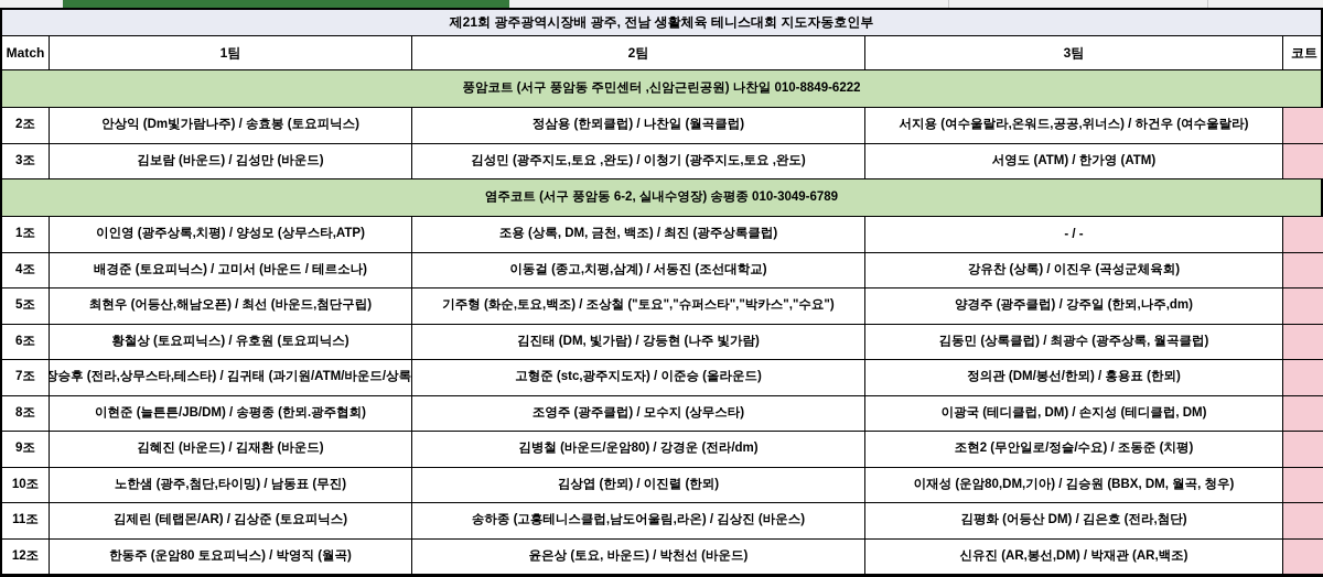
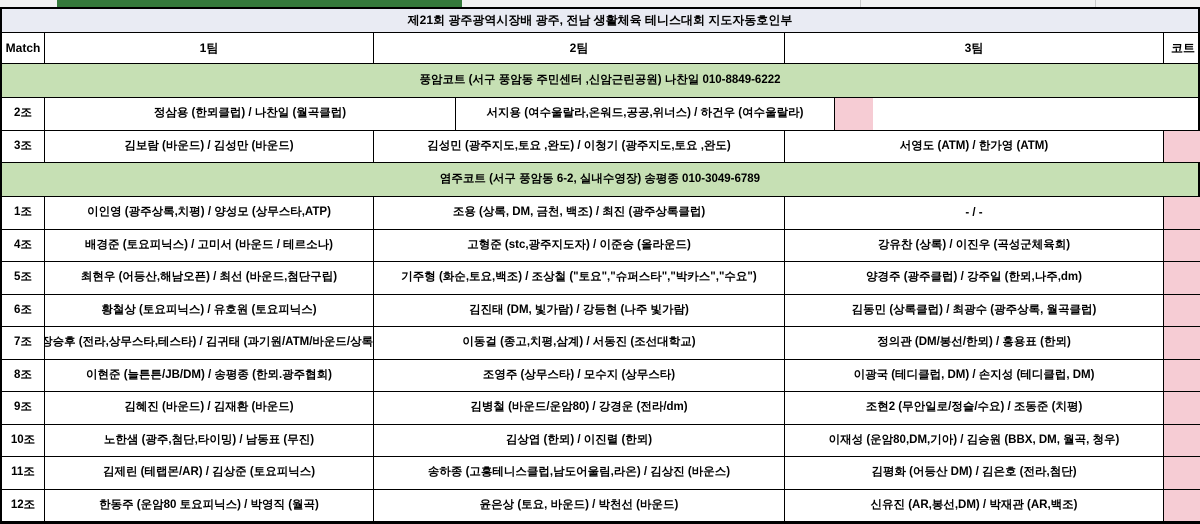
  제21회 광주광역시장배 광주, 전남 생활체육 테니스대회 지도자동호인부
  Match
  1팀
  2팀
  3팀
  코트
  풍암코트 (서구 풍암동 주민센터 ,신암근린공원) 나찬일 010-8849-6222
  2조
- 안상익 (Dm빛가람나주) / 송효봉 (토요피닉스)
  정삼용 (한뫼클럽) / 나찬일 (월곡클럽)
  서지용 (여수울랄라,온워드,공공,위너스) / 하건우 (여수울랄라)
  3조
  김보람 (바운드) / 김성만 (바운드)
  김성민 (광주지도,토요 ,완도) / 이청기 (광주지도,토요 ,완도)
  서영도 (ATM) / 한가영 (ATM)
  염주코트 (서구 풍암동 6-2, 실내수영장) 송평종 010-3049-6789
  1조
  이인영 (광주상록,치평) / 양성모 (상무스타,ATP)
  조용 (상록, DM, 금천, 백조) / 최진 (광주상록클럽)
  - / -
  4조
  배경준 (토요피닉스) / 고미서 (바운드 / 테르소나)
- 이동걸 (종고,치평,삼계) / 서동진 (조선대학교)
+ 고형준 (stc,광주지도자) / 이준승 (올라운드)
  강유찬 (상록) / 이진우 (곡성군체육회)
  5조
  최현우 (어등산,해남오픈) / 최선 (바운드,첨단구립)
  기주형 (화순,토요,백조) / 조상철 ("토요","슈퍼스타","박카스","수요")
  양경주 (광주클럽) / 강주일 (한뫼,나주,dm)
  6조
  황철상 (토요피닉스) / 유호원 (토요피닉스)
  김진태 (DM, 빛가람) / 강등현 (나주 빛가람)
  김동민 (상록클럽) / 최광수 (광주상록, 월곡클럽)
  7조
  장승후 (전라,상무스타,테스타) / 김귀태 (과기원/ATM/바운드/상록
- 고형준 (stc,광주지도자) / 이준승 (올라운드)
+ 이동걸 (종고,치평,삼계) / 서동진 (조선대학교)
  정의관 (DM/봉선/한뫼) / 홍용표 (한뫼)
  8조
  이현준 (늘튼튼/JB/DM) / 송평종 (한뫼.광주협회)
- 조영주 (광주클럽) / 모수지 (상무스타)
+ 조영주 (상무스타) / 모수지 (상무스타)
  이광국 (테디클럽, DM) / 손지성 (테디클럽, DM)
  9조
  김혜진 (바운드) / 김재환 (바운드)
  김병철 (바운드/운암80) / 강경운 (전라/dm)
  조현2 (무안일로/정슬/수요) / 조동준 (치평)
  10조
  노한샘 (광주,첨단,타이밍) / 남동표 (무진)
  김상엽 (한뫼) / 이진렬 (한뫼)
  이재성 (운암80,DM,기아) / 김승원 (BBX, DM, 월곡, 청우)
  11조
  김제린 (테랩몬/AR) / 김상준 (토요피닉스)
  송하종 (고흥테니스클럽,남도어울림,라온) / 김상진 (바운스)
  김평화 (어등산 DM) / 김은호 (전라,첨단)
  12조
  한동주 (운암80 토요피닉스) / 박영직 (월곡)
  윤은상 (토요, 바운드) / 박천선 (바운드)
  신유진 (AR,봉선,DM) / 박재관 (AR,백조)
